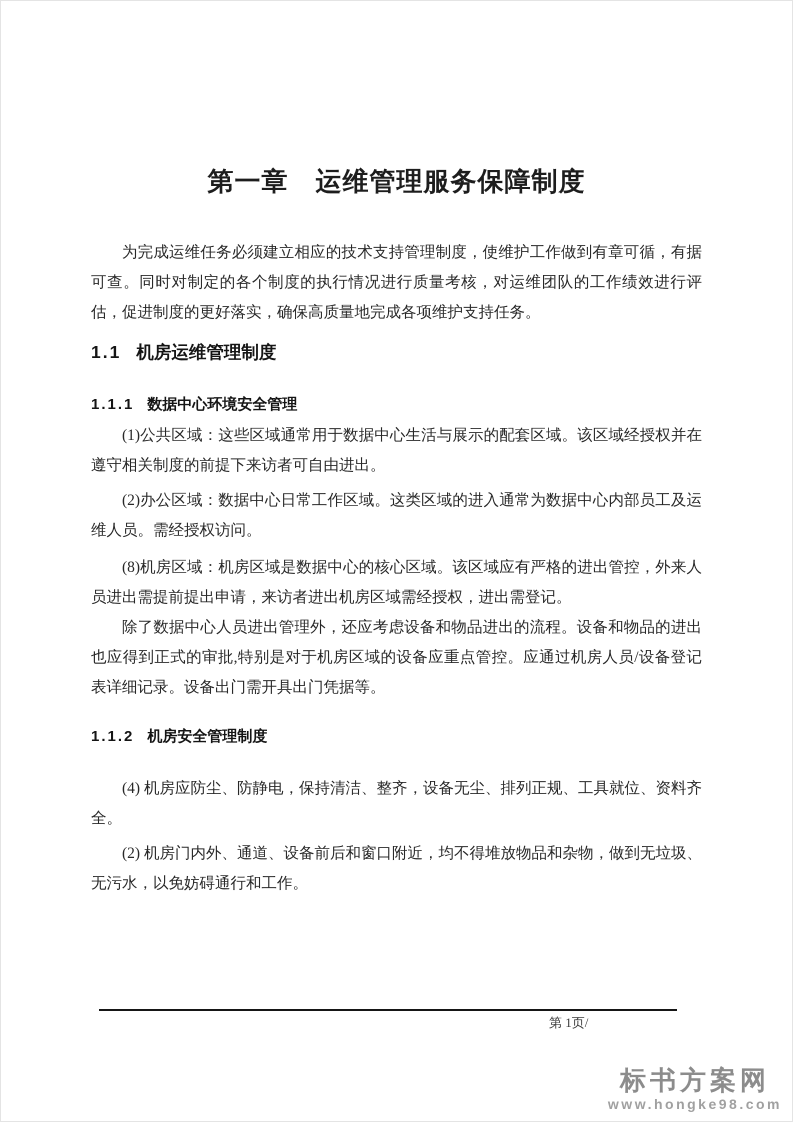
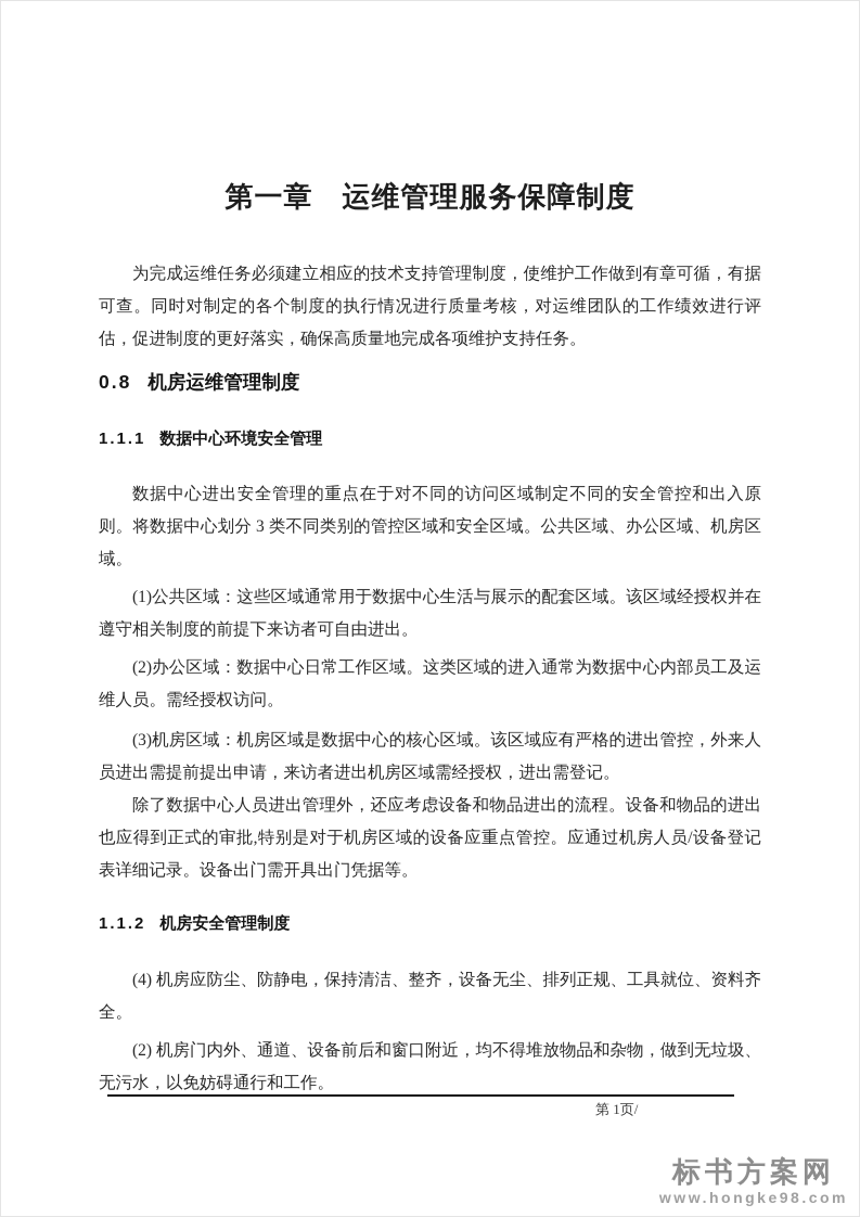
  第一章 运维管理服务保障制度
  为完成运维任务必须建立相应的技术支持管理制度，使维护工作做到有章可循，有据可查。同时对制定的各个制度的执行情况进行质量考核，对运维团队的工作绩效进行评估，促进制度的更好落实，确保高质量地完成各项维护支持任务。
- 1.1 机房运维管理制度
+ 0.8 机房运维管理制度
  1.1.1 数据中心环境安全管理
+ 数据中心进出安全管理的重点在于对不同的访问区域制定不同的安全管控和出入原则。将数据中心划分 3 类不同类别的管控区域和安全区域。公共区域、办公区域、机房区域。
  (1)公共区域：这些区域通常用于数据中心生活与展示的配套区域。该区域经授权并在遵守相关制度的前提下来访者可自由进出。
  (2)办公区域：数据中心日常工作区域。这类区域的进入通常为数据中心内部员工及运维人员。需经授权访问。
- (8)机房区域：机房区域是数据中心的核心区域。该区域应有严格的进出管控，外来人员进出需提前提出申请，来访者进出机房区域需经授权，进出需登记。
+ (3)机房区域：机房区域是数据中心的核心区域。该区域应有严格的进出管控，外来人员进出需提前提出申请，来访者进出机房区域需经授权，进出需登记。
  除了数据中心人员进出管理外，还应考虑设备和物品进出的流程。设备和物品的进出也应得到正式的审批,特别是对于机房区域的设备应重点管控。应通过机房人员/设备登记表详细记录。设备出门需开具出门凭据等。
  1.1.2 机房安全管理制度
  (4) 机房应防尘、防静电，保持清洁、整齐，设备无尘、排列正规、工具就位、资料齐全。
  (2) 机房门内外、通道、设备前后和窗口附近，均不得堆放物品和杂物，做到无垃圾、无污水，以免妨碍通行和工作。
  第 1页/
  标书方案网
  www.hongke98.com
